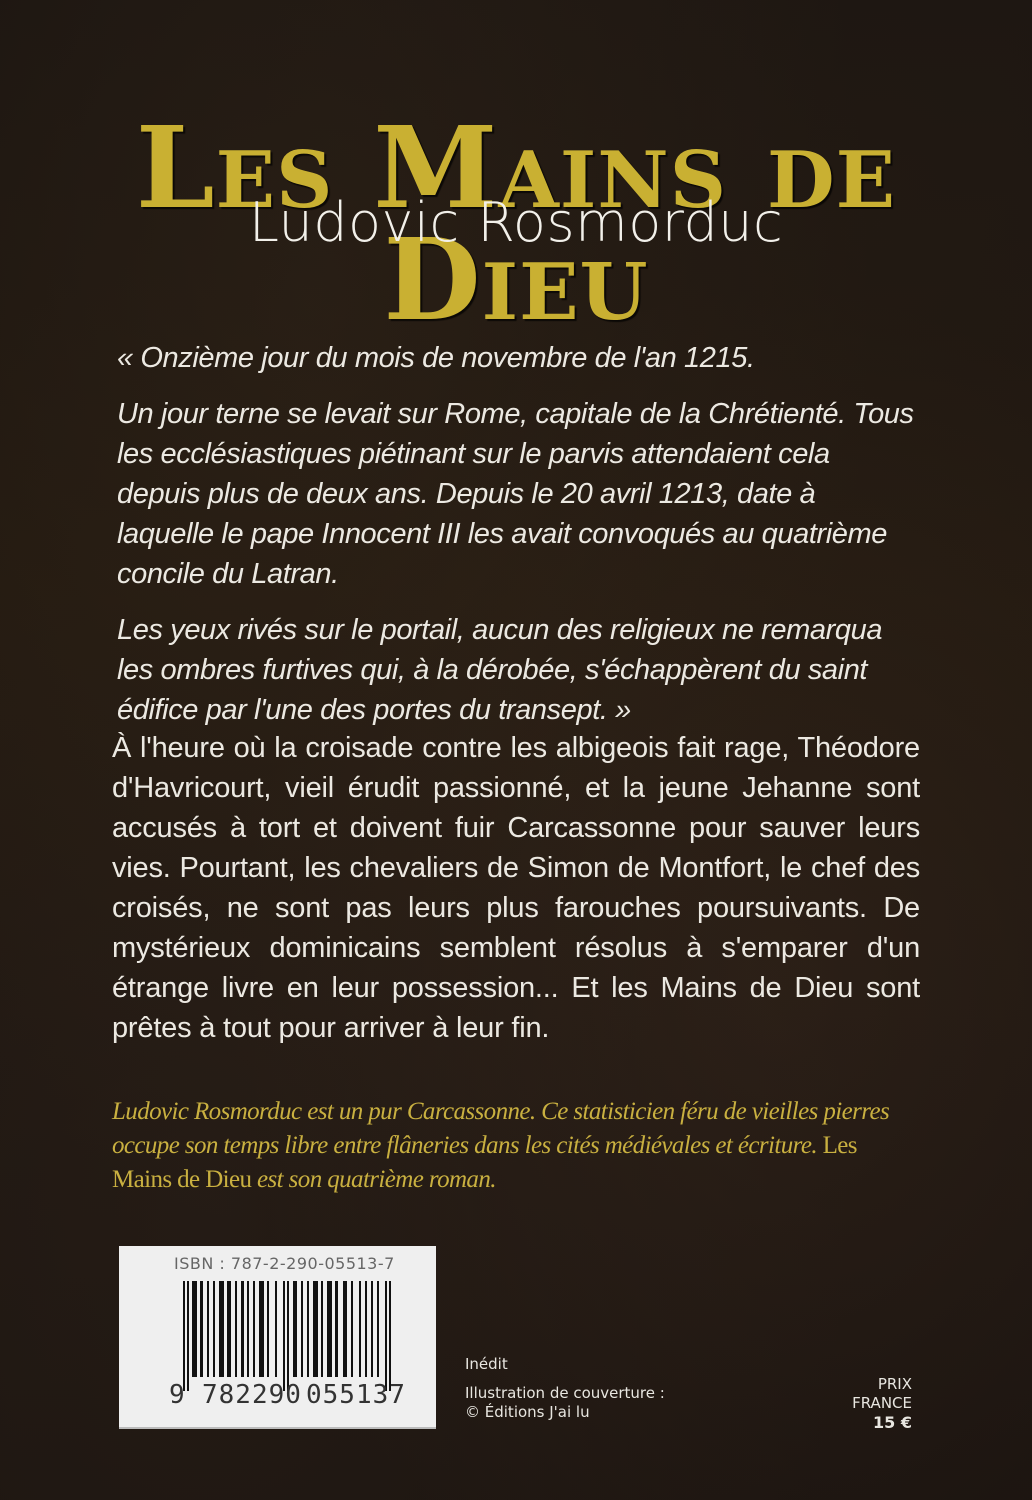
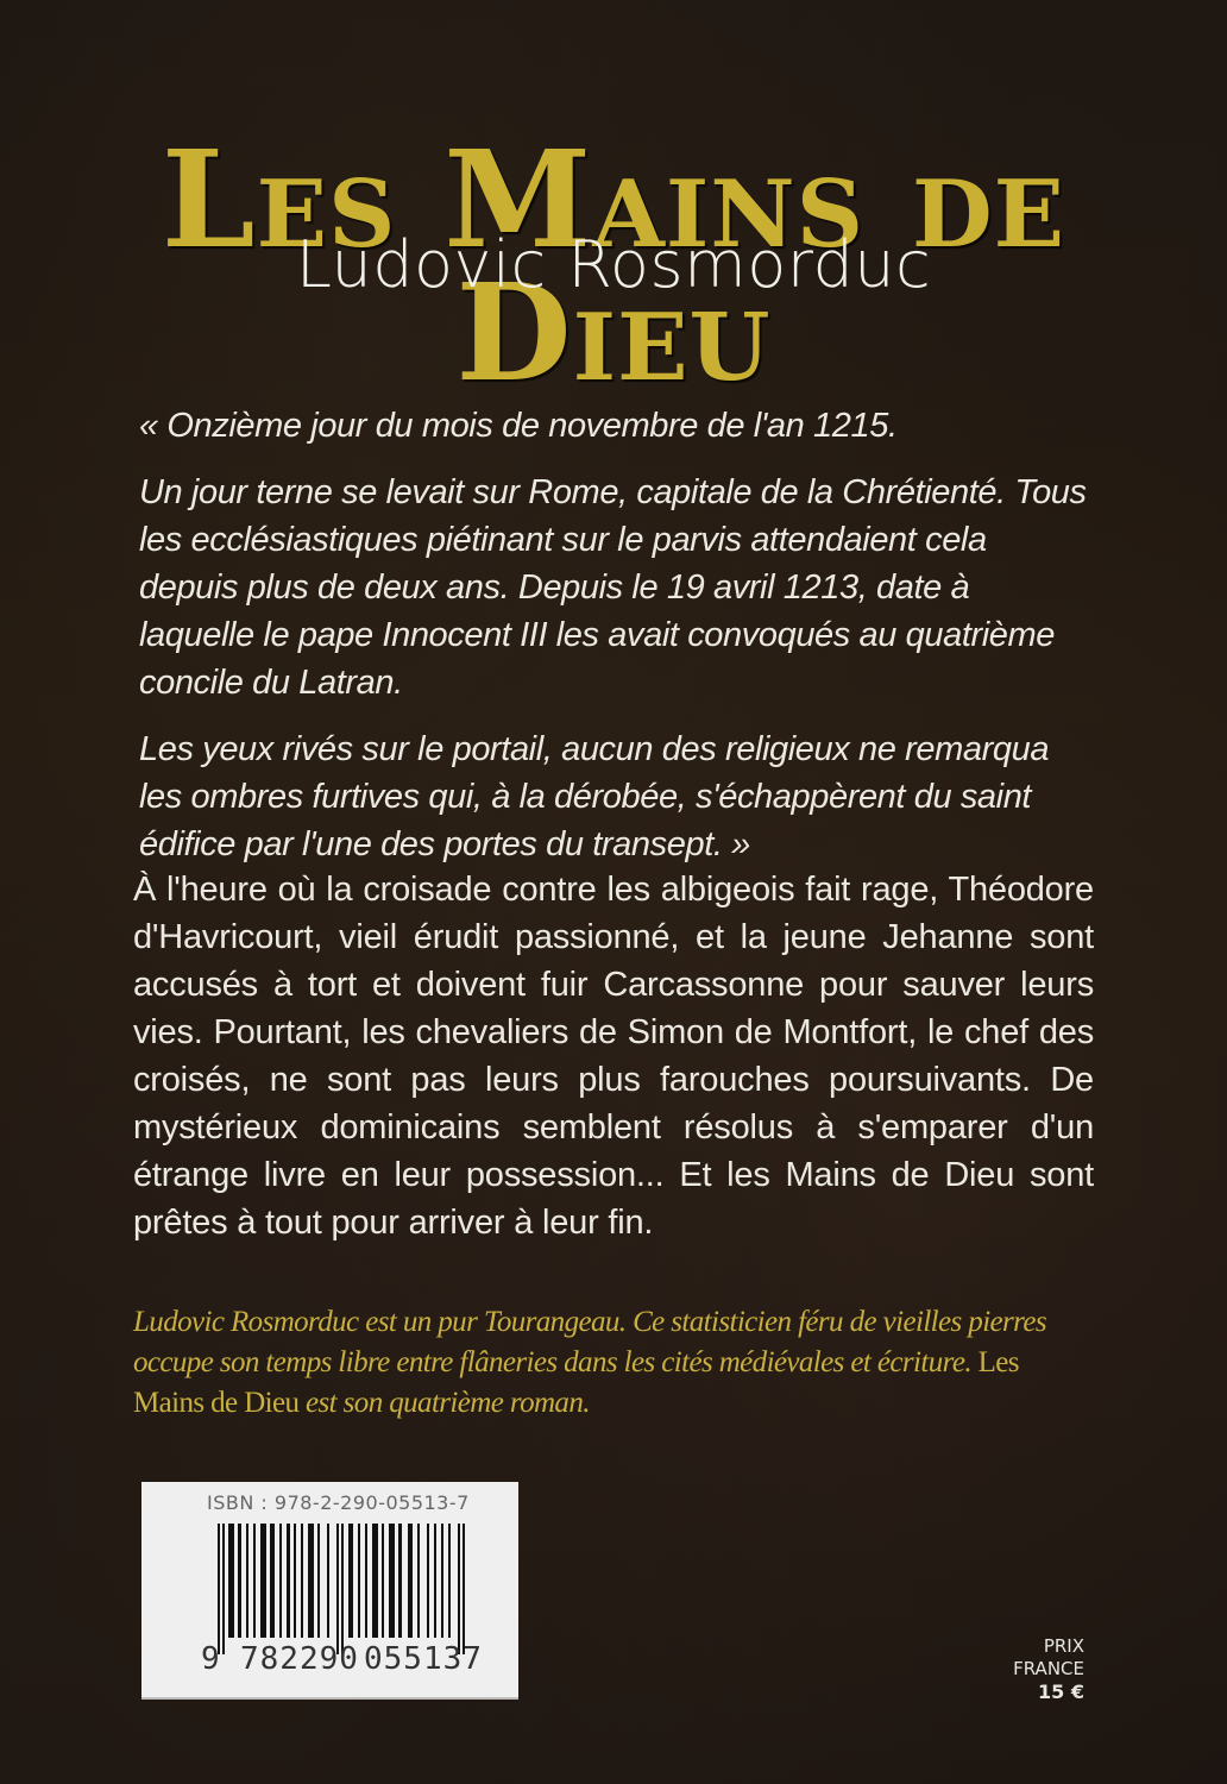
  LES MAINS DE DIEU
  Ludovic Rosmorduc
  « Onzième jour du mois de novembre de l'an 1215.
- Un jour terne se levait sur Rome, capitale de la Chrétienté. Tous les ecclésiastiques piétinant sur le parvis attendaient cela depuis plus de deux ans. Depuis le 20 avril 1213, date à laquelle le pape Innocent III les avait convoqués au quatrième concile du Latran.
+ Un jour terne se levait sur Rome, capitale de la Chrétienté. Tous les ecclésiastiques piétinant sur le parvis attendaient cela depuis plus de deux ans. Depuis le 19 avril 1213, date à laquelle le pape Innocent III les avait convoqués au quatrième concile du Latran.
  Les yeux rivés sur le portail, aucun des religieux ne remarqua les ombres furtives qui, à la dérobée, s'échappèrent du saint édifice par l'une des portes du transept. »
  À l'heure où la croisade contre les albigeois fait rage, Théodore d'Havricourt, vieil érudit passionné, et la jeune Jehanne sont accusés à tort et doivent fuir Carcassonne pour sauver leurs vies. Pourtant, les chevaliers de Simon de Montfort, le chef des croisés, ne sont pas leurs plus farouches poursuivants. De mystérieux dominicains semblent résolus à s'emparer d'un étrange livre en leur possession... Et les Mains de Dieu sont prêtes à tout pour arriver à leur fin.
- Ludovic Rosmorduc est un pur Carcassonne. Ce statisticien féru de vieilles pierres occupe son temps libre entre flâneries dans les cités médiévales et écriture. Les Mains de Dieu est son quatrième roman.
+ Ludovic Rosmorduc est un pur Tourangeau. Ce statisticien féru de vieilles pierres occupe son temps libre entre flâneries dans les cités médiévales et écriture. Les Mains de Dieu est son quatrième roman.
- ISBN : 787-2-290-05513-7
+ ISBN : 978-2-290-05513-7
  9
  782290
  055137
- Inédit
- Illustration de couverture :
- © Éditions J'ai lu
  PRIX
  FRANCE
  15 €
